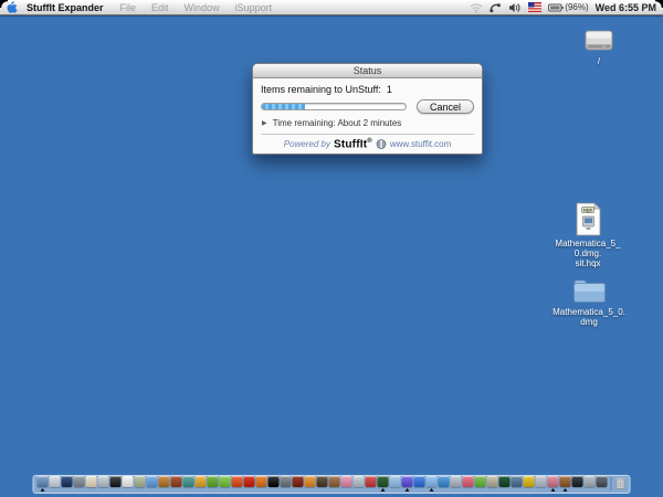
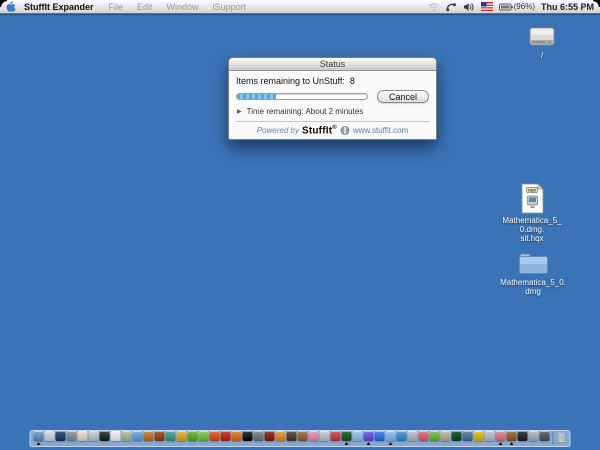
  StuffIt Expander
  File
  Edit
  Window
  iSupport
  (96%)
- Wed 6:55 PM
+ Thu 6:55 PM
  Status
- Items remaining to UnStuff: 1
+ Items remaining to UnStuff: 8
  Cancel
  Time remaining: About 2 minutes
  Powered by
  StuffIt
  www.stuffit.com
  /
  Mathematica_5_0.dmg.
  sit.hqx
  Mathematica_5_0.dmg
